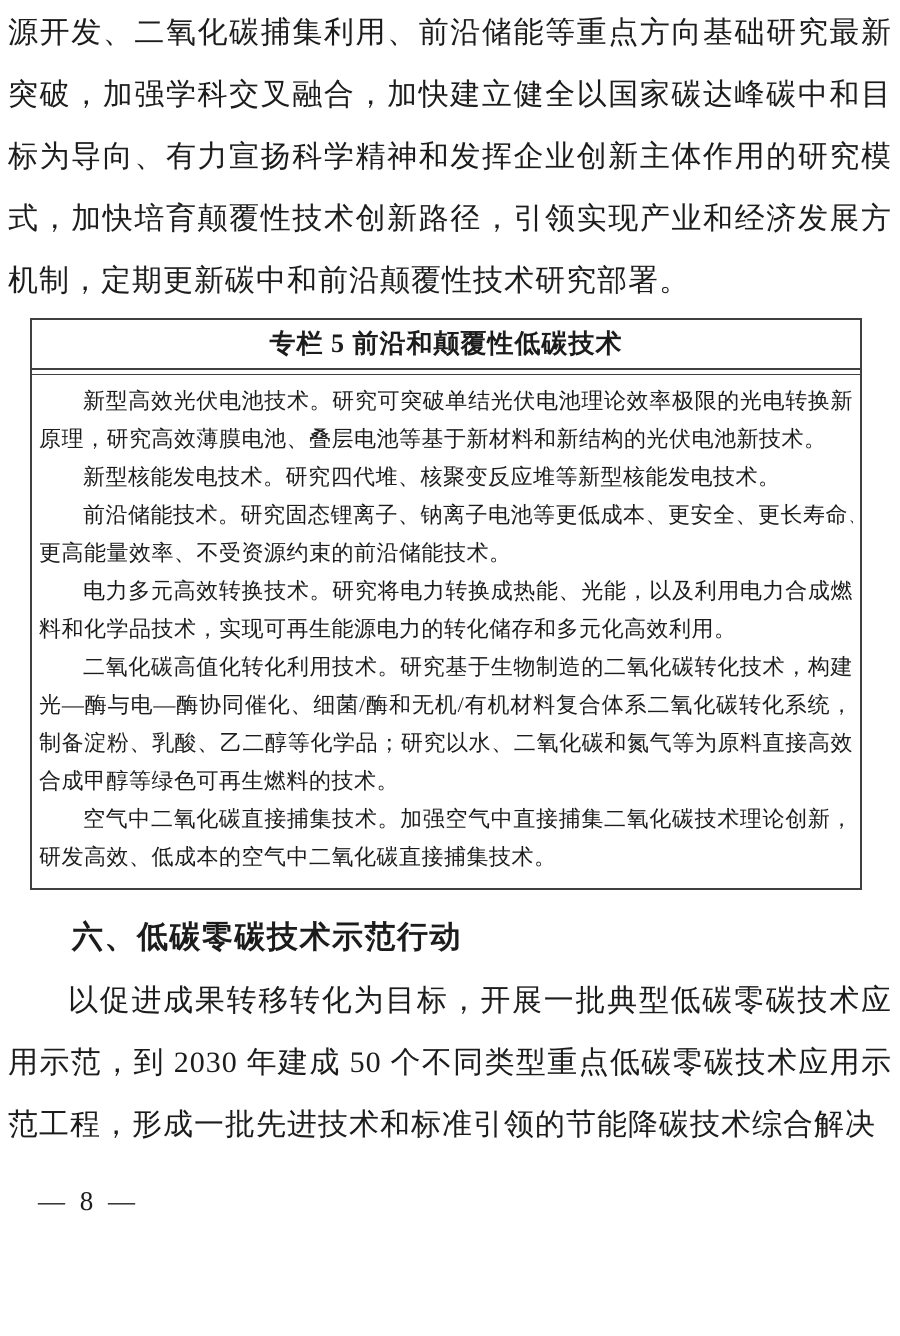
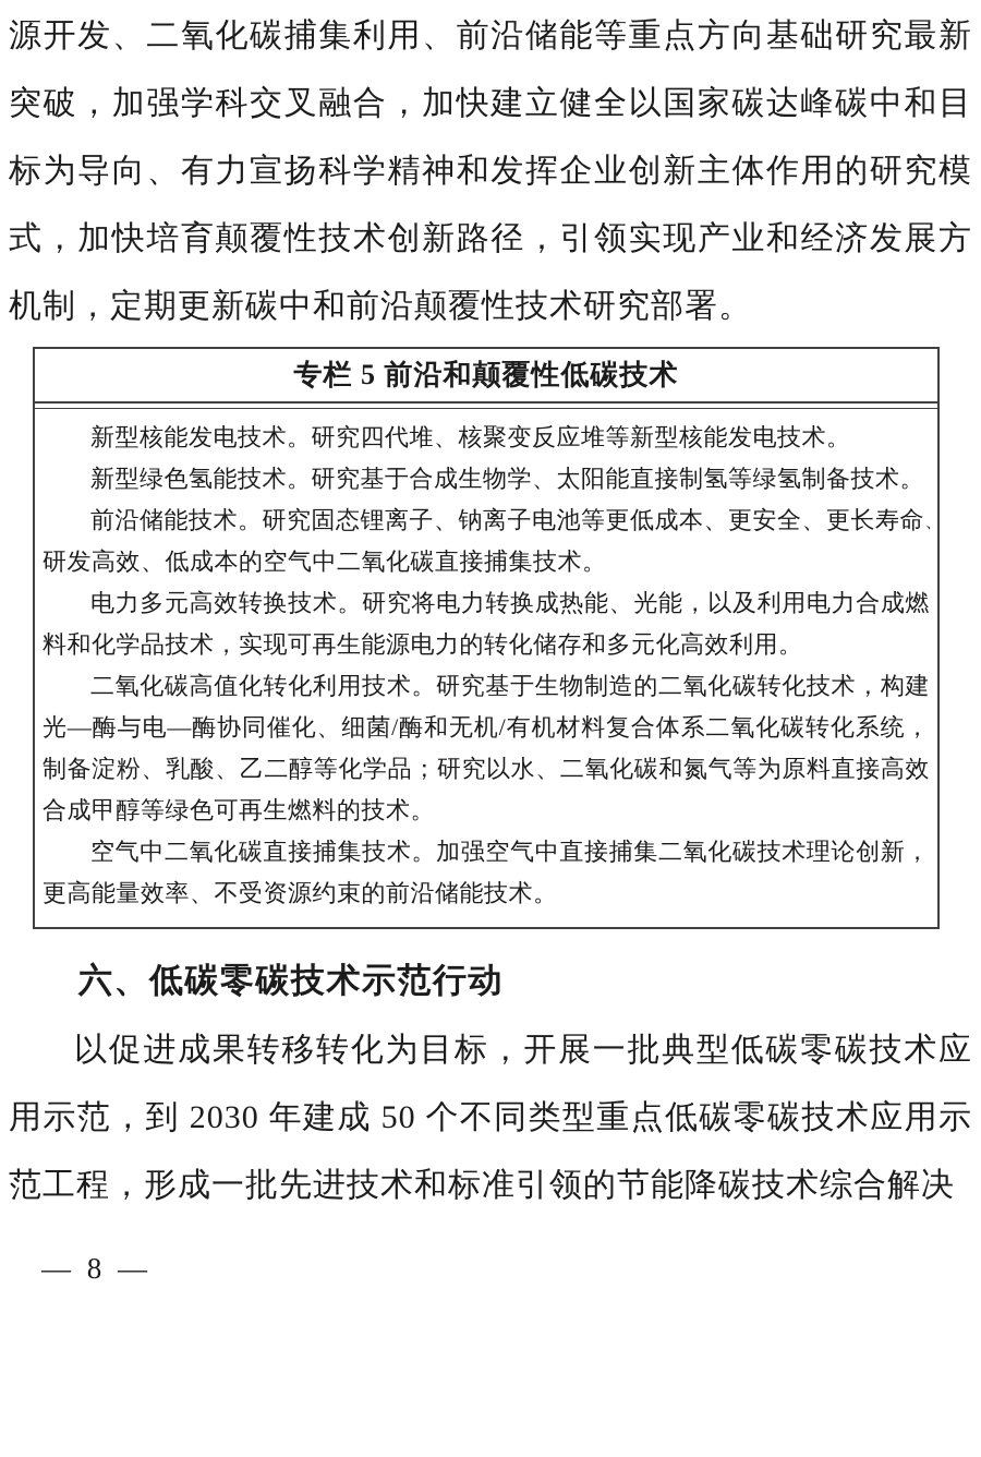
  源开发、二氧化碳捕集利用、前沿储能等重点方向基础研究最新
  突破，加强学科交叉融合，加快建立健全以国家碳达峰碳中和目
  标为导向、有力宣扬科学精神和发挥企业创新主体作用的研究模
  式，加快培育颠覆性技术创新路径，引领实现产业和经济发展方
  机制，定期更新碳中和前沿颠覆性技术研究部署。
  专栏 5 前沿和颠覆性低碳技术
- 新型高效光伏电池技术。研究可突破单结光伏电池理论效率极限的光电转换新
- 原理，研究高效薄膜电池、叠层电池等基于新材料和新结构的光伏电池新技术。
  新型核能发电技术。研究四代堆、核聚变反应堆等新型核能发电技术。
+ 新型绿色氢能技术。研究基于合成生物学、太阳能直接制氢等绿氢制备技术。
  前沿储能技术。研究固态锂离子、钠离子电池等更低成本、更安全、更长寿命
- 更高能量效率、不受资源约束的前沿储能技术。
+ 研发高效、低成本的空气中二氧化碳直接捕集技术。
  电力多元高效转换技术。研究将电力转换成热能、光能，以及利用电力合成燃
  料和化学品技术，实现可再生能源电力的转化储存和多元化高效利用。
  二氧化碳高值化转化利用技术。研究基于生物制造的二氧化碳转化技术，构建
  光—酶与电—酶协同催化、细菌/酶和无机/有机材料复合体系二氧化碳转化系统，
  制备淀粉、乳酸、乙二醇等化学品；研究以水、二氧化碳和氮气等为原料直接高效
  合成甲醇等绿色可再生燃料的技术。
  空气中二氧化碳直接捕集技术。加强空气中直接捕集二氧化碳技术理论创新，
- 研发高效、低成本的空气中二氧化碳直接捕集技术。
+ 更高能量效率、不受资源约束的前沿储能技术。
  六、低碳零碳技术示范行动
  以促进成果转移转化为目标，开展一批典型低碳零碳技术应
  用示范，到 2030 年建成 50 个不同类型重点低碳零碳技术应用示
  范工程，形成一批先进技术和标准引领的节能降碳技术综合解决
  — 8 —
